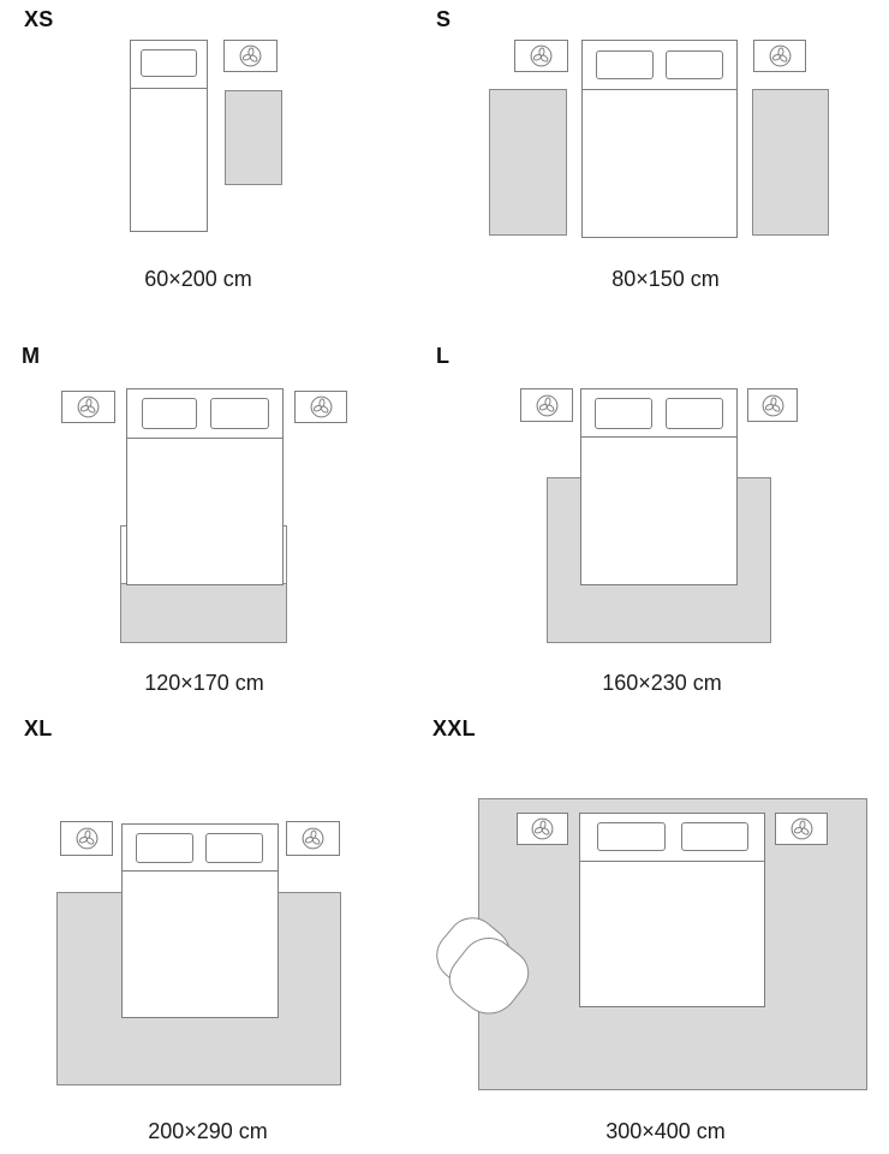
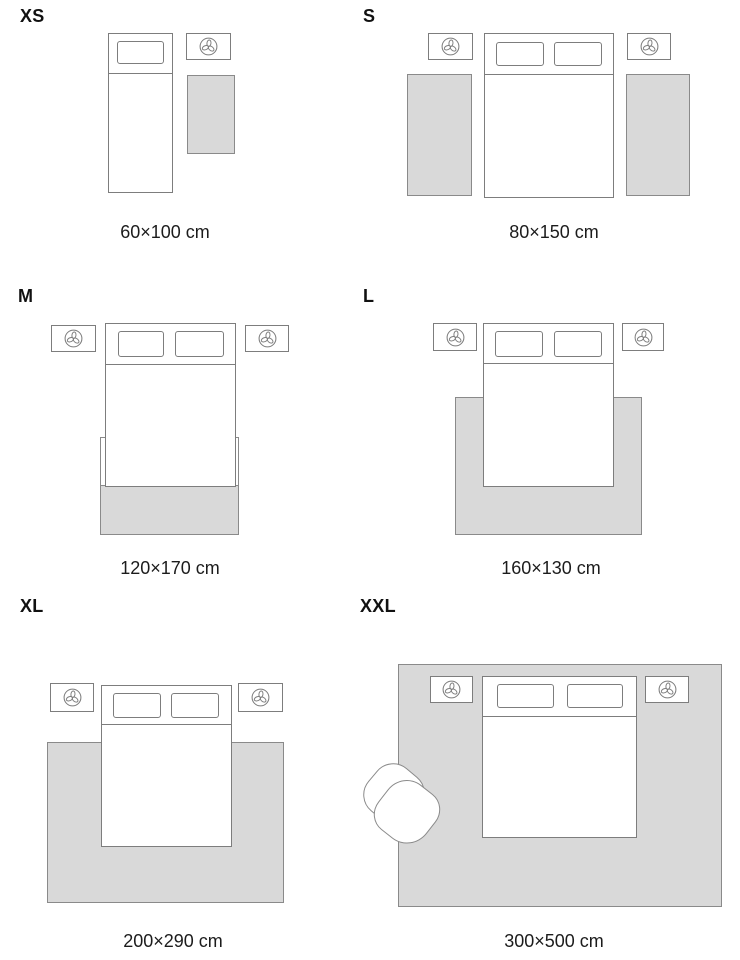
  XS
- 60×200 cm
+ 60×100 cm
  S
  80×150 cm
  M
  120×170 cm
  L
- 160×230 cm
+ 160×130 cm
  XL
  200×290 cm
  XXL
- 300×400 cm
+ 300×500 cm
